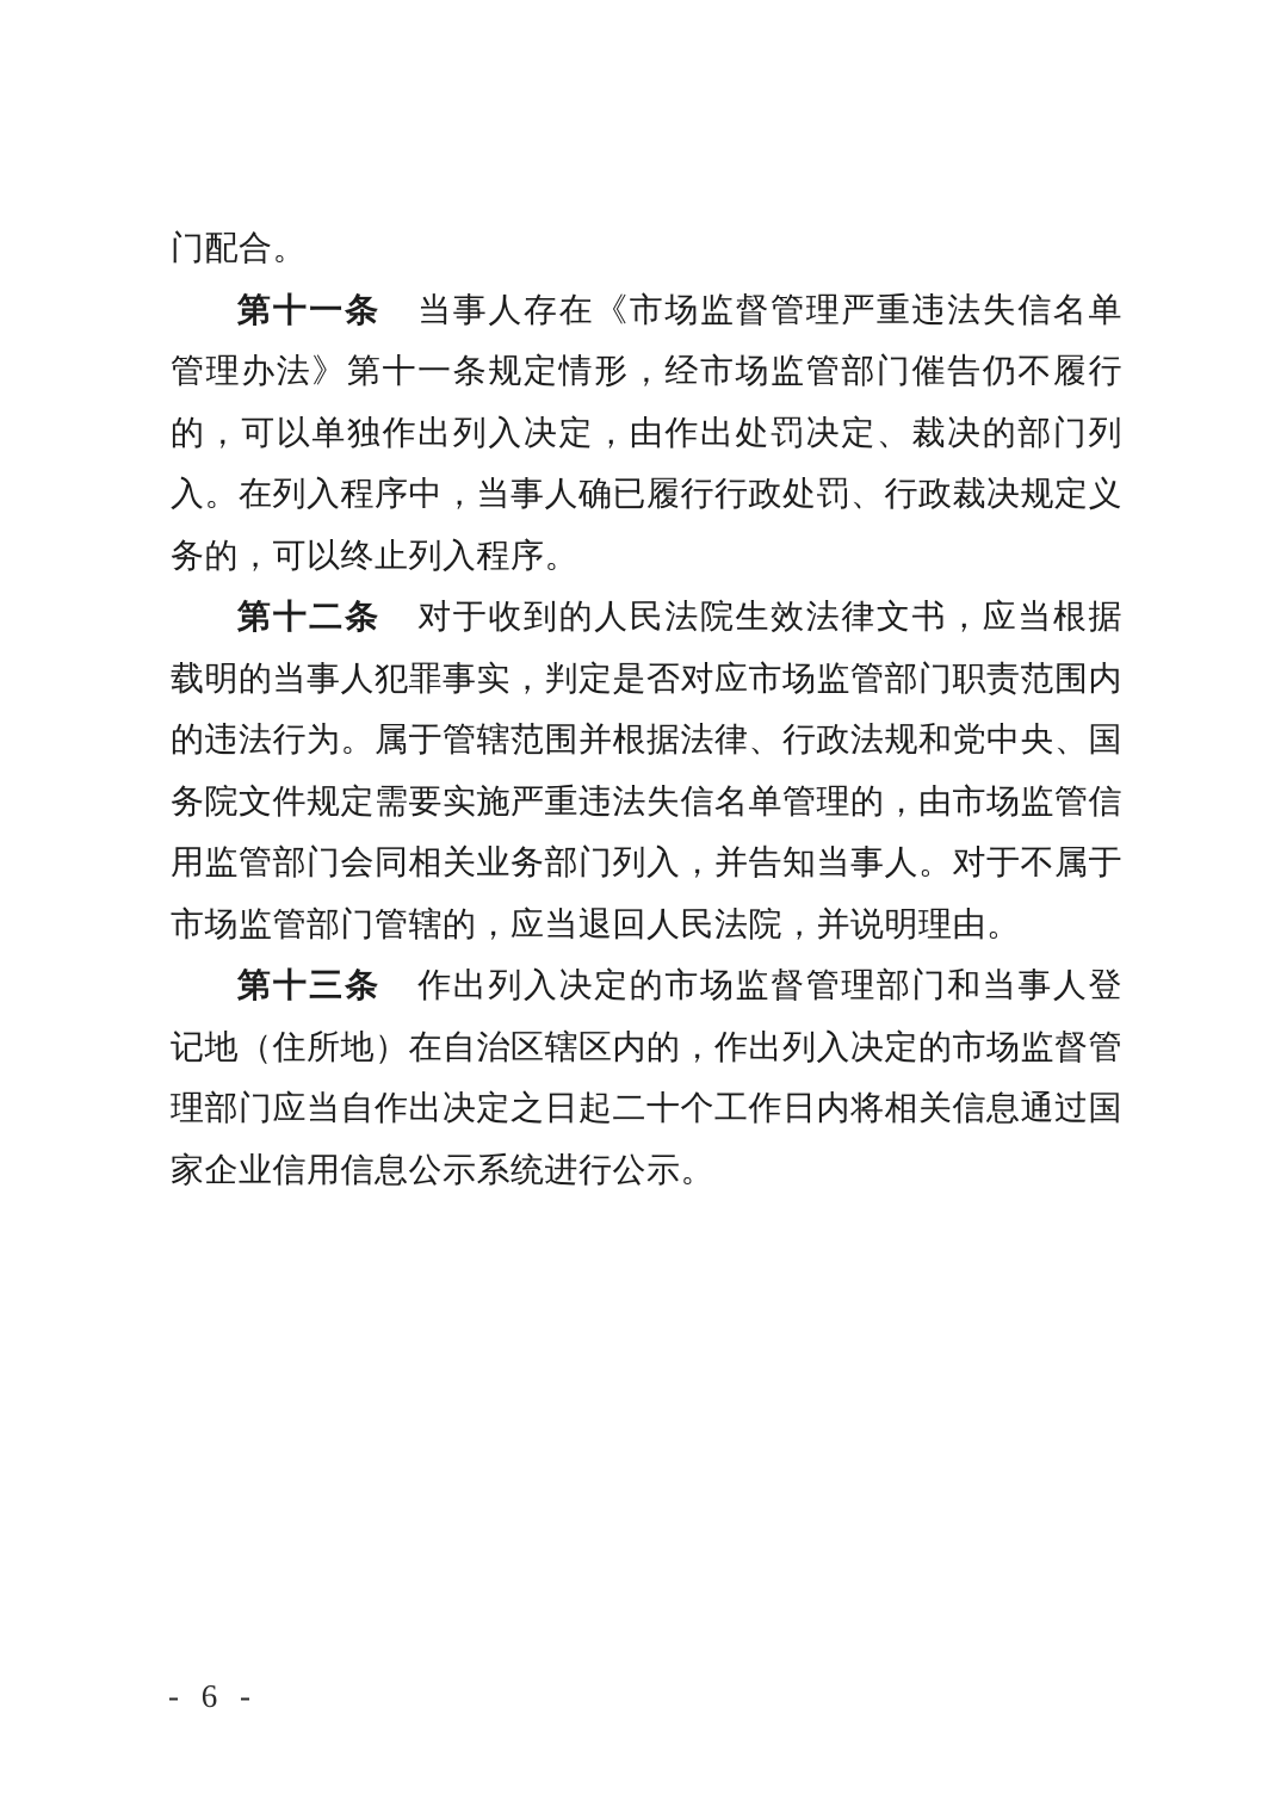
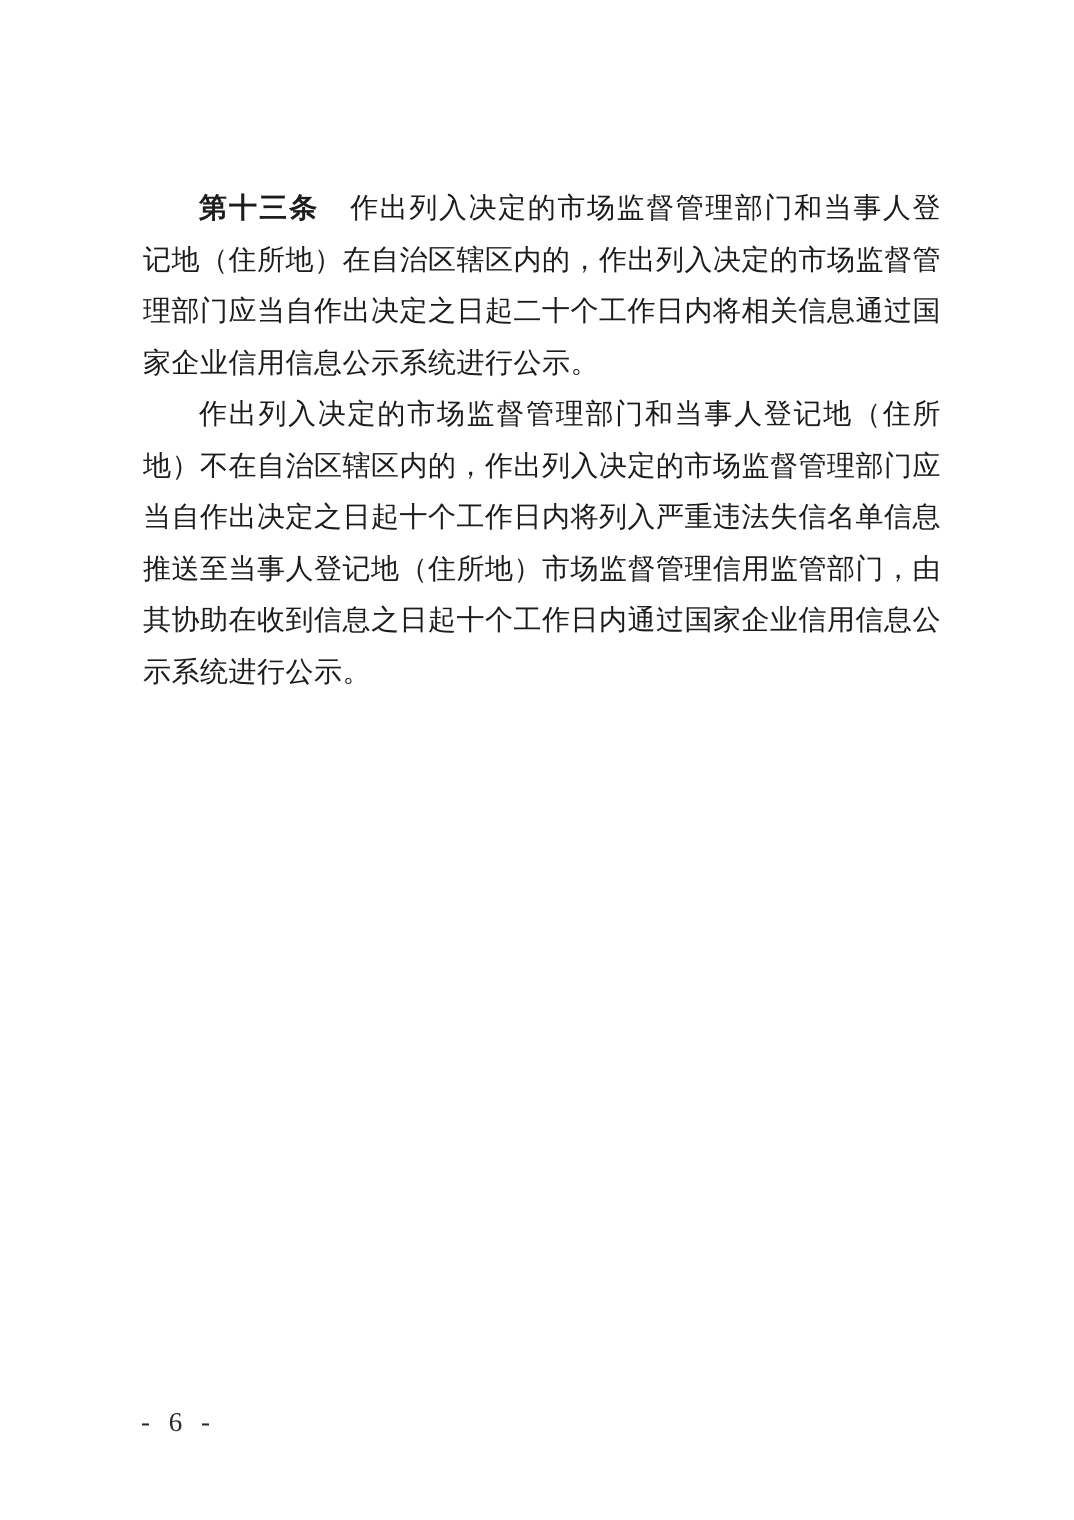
- 门配合。
- 第十一条 当事人存在《市场监督管理严重违法失信名单管理办法》第十一条规定情形，经市场监管部门催告仍不履行的，可以单独作出列入决定，由作出处罚决定、裁决的部门列入。在列入程序中，当事人确已履行行政处罚、行政裁决规定义务的，可以终止列入程序。
- 第十二条 对于收到的人民法院生效法律文书，应当根据载明的当事人犯罪事实，判定是否对应市场监管部门职责范围内的违法行为。属于管辖范围并根据法律、行政法规和党中央、国务院文件规定需要实施严重违法失信名单管理的，由市场监管信用监管部门会同相关业务部门列入，并告知当事人。对于不属于市场监管部门管辖的，应当退回人民法院，并说明理由。
  第十三条 作出列入决定的市场监督管理部门和当事人登记地（住所地）在自治区辖区内的，作出列入决定的市场监督管理部门应当自作出决定之日起二十个工作日内将相关信息通过国家企业信用信息公示系统进行公示。
+ 作出列入决定的市场监督管理部门和当事人登记地（住所地）不在自治区辖区内的，作出列入决定的市场监督管理部门应当自作出决定之日起十个工作日内将列入严重违法失信名单信息推送至当事人登记地（住所地）市场监督管理信用监管部门，由其协助在收到信息之日起十个工作日内通过国家企业信用信息公示系统进行公示。
  - 6 -
